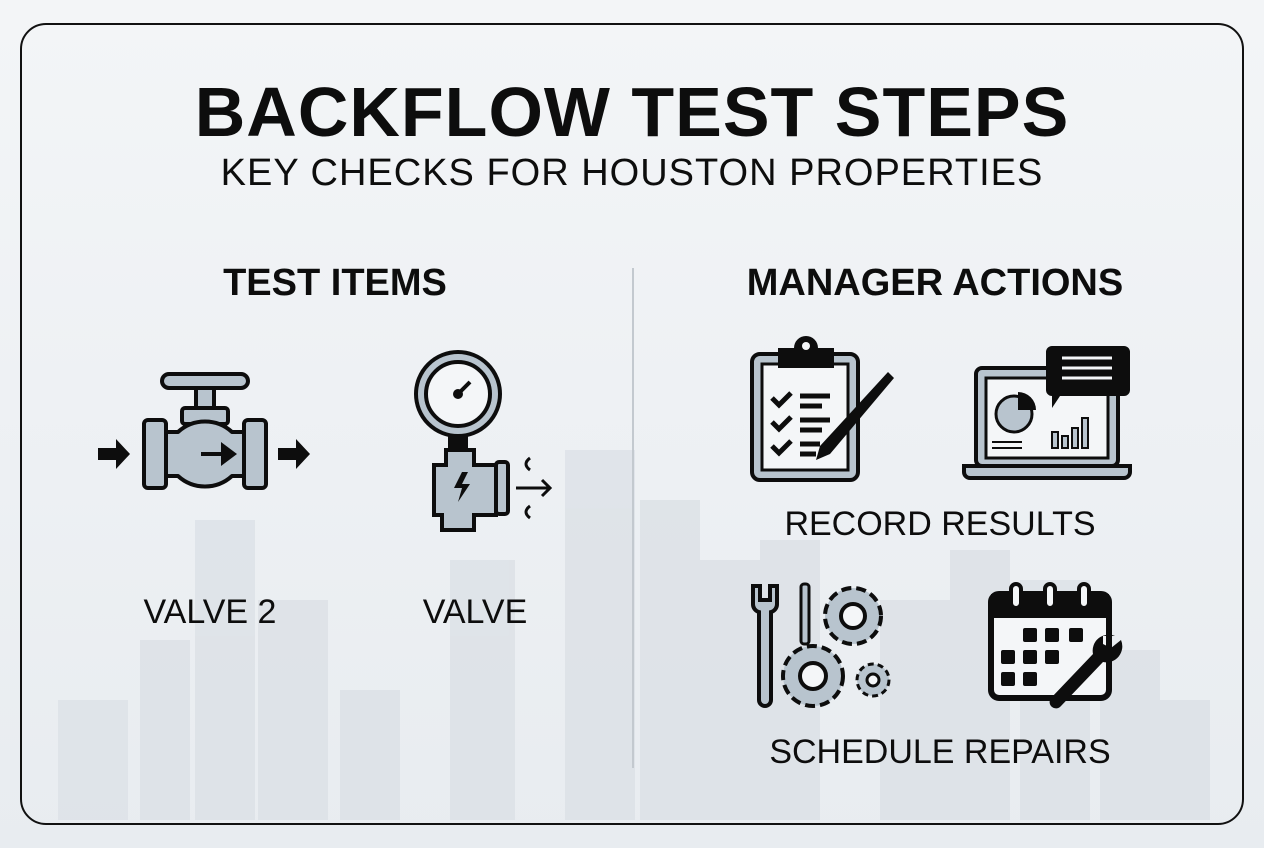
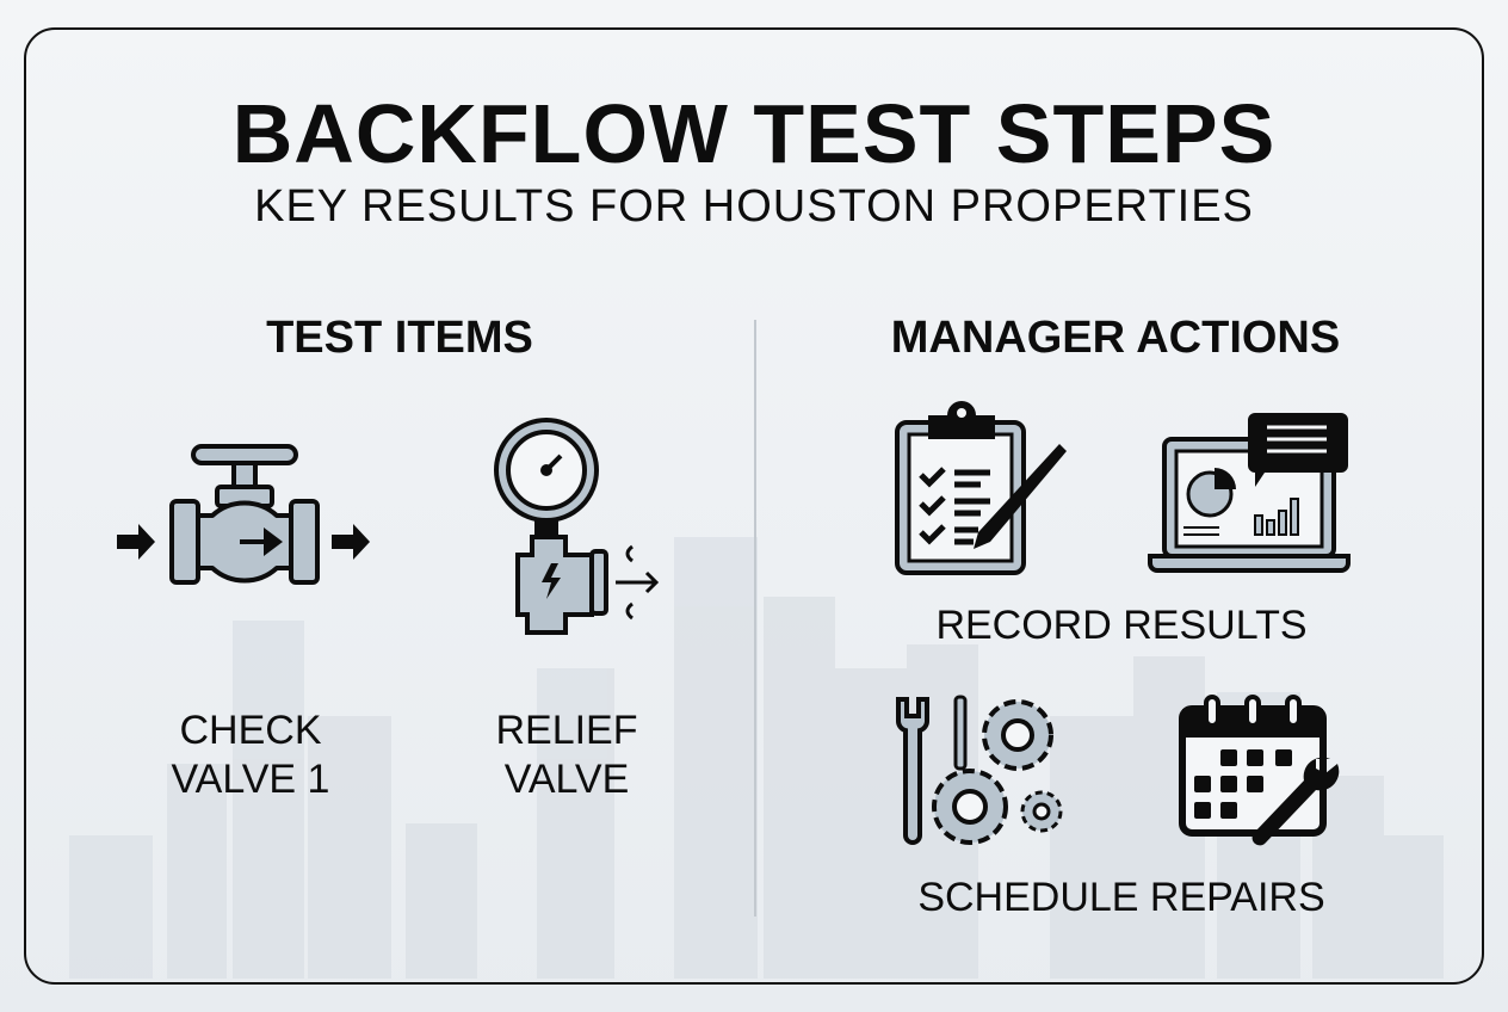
  BACKFLOW TEST STEPS
- KEY CHECKS FOR HOUSTON PROPERTIES
+ KEY RESULTS FOR HOUSTON PROPERTIES
  TEST ITEMS
  MANAGER ACTIONS
+ CHECK
- VALVE 2
+ VALVE 1
+ RELIEF
  VALVE
  RECORD RESULTS
  SCHEDULE REPAIRS
